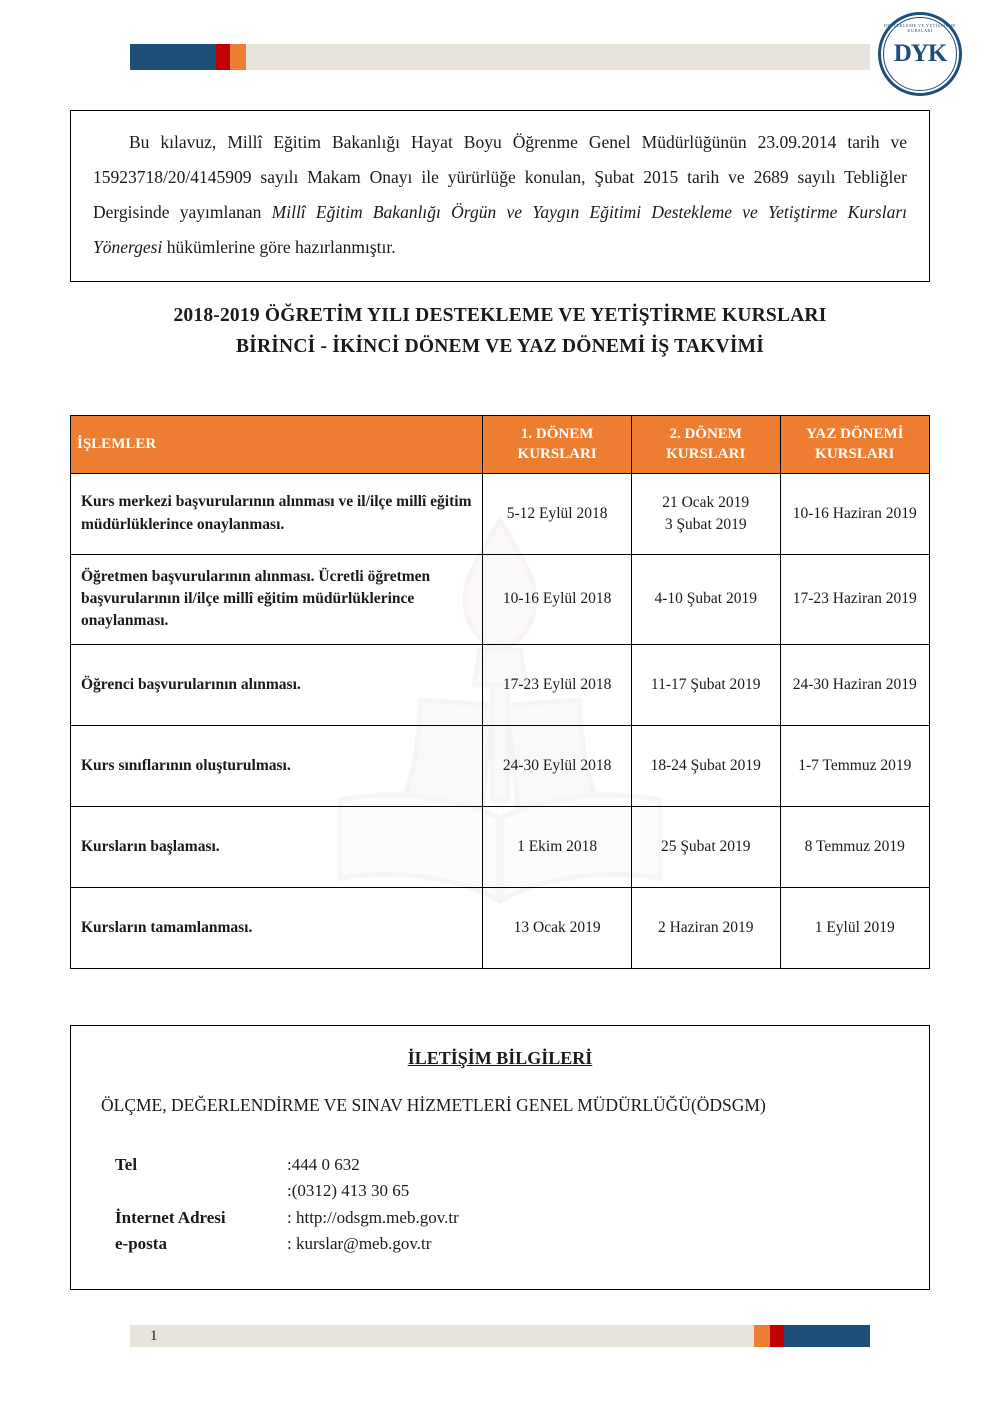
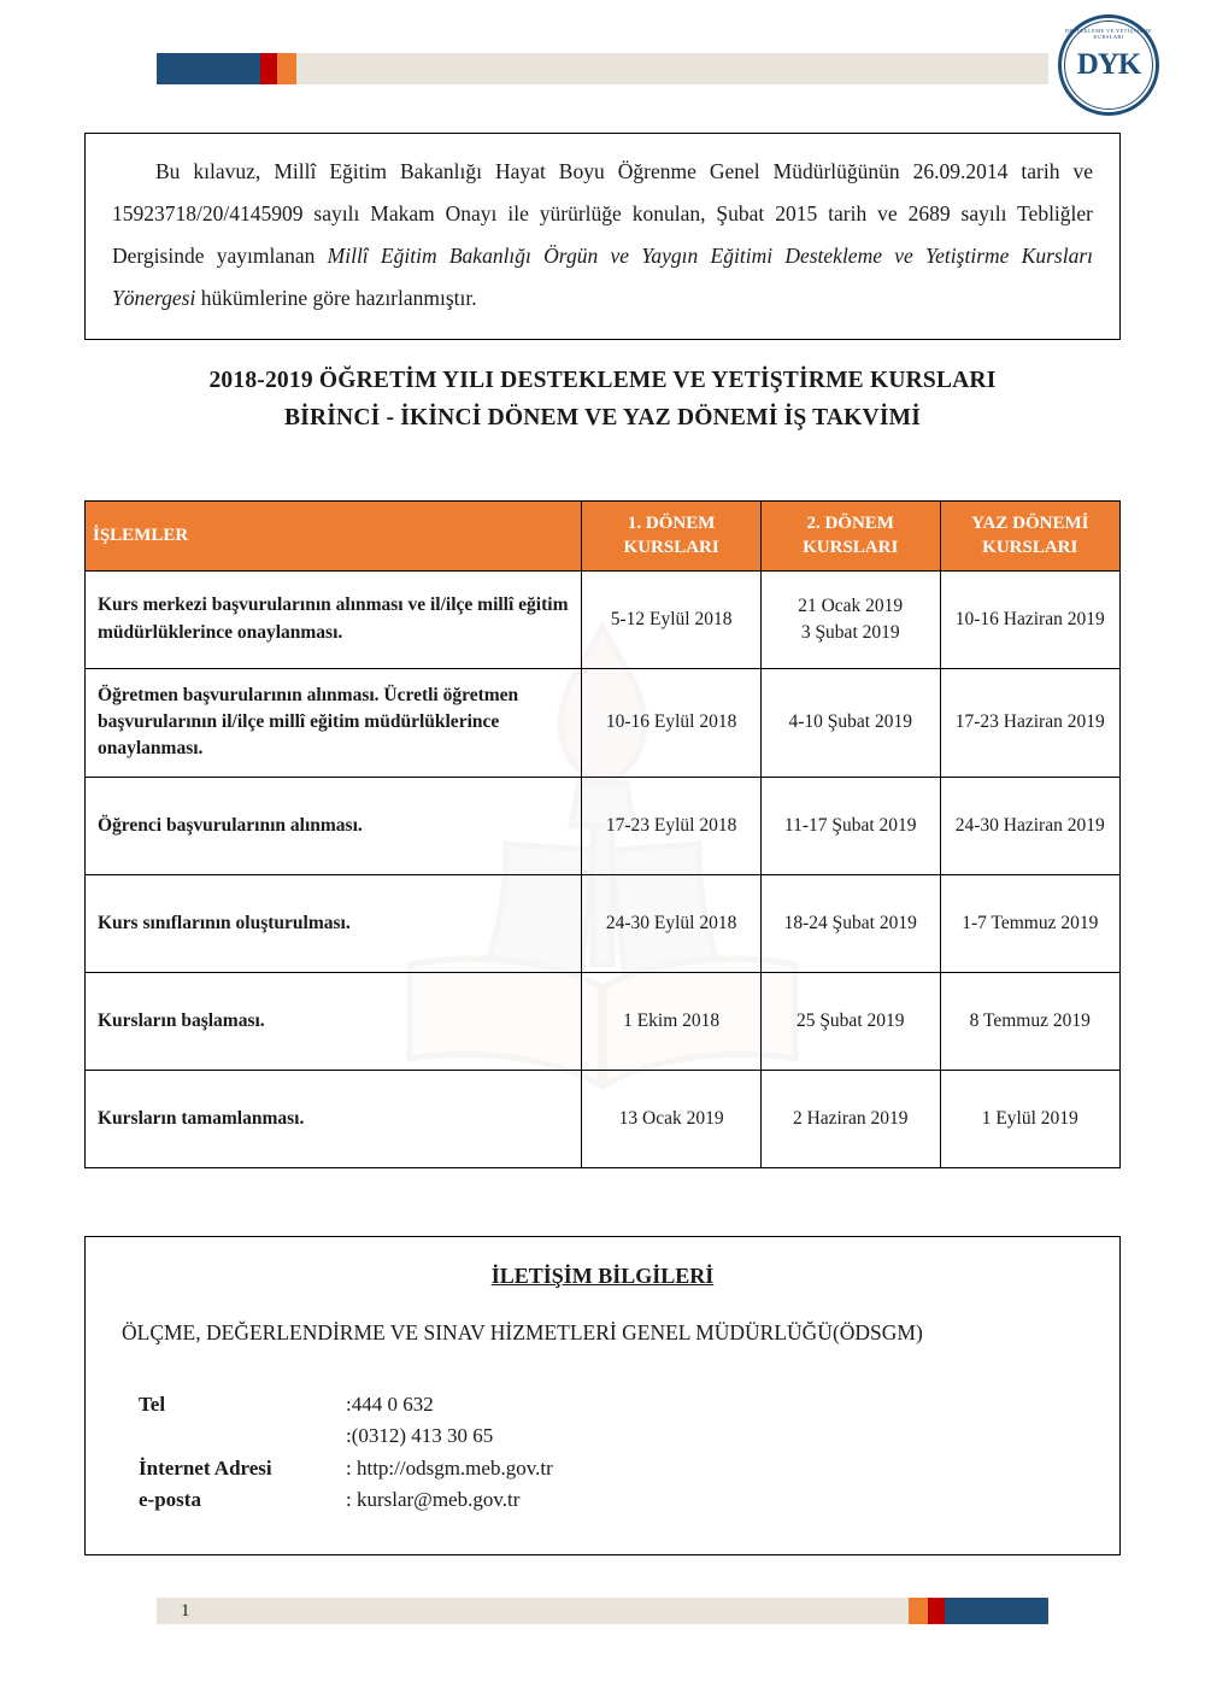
  DYK
- Bu kılavuz, Millî Eğitim Bakanlığı Hayat Boyu Öğrenme Genel Müdürlüğünün 23.09.2014 tarih ve 15923718/20/4145909 sayılı Makam Onayı ile yürürlüğe konulan, Şubat 2015 tarih ve 2689 sayılı Tebliğler Dergisinde yayımlanan Millî Eğitim Bakanlığı Örgün ve Yaygın Eğitimi Destekleme ve Yetiştirme Kursları Yönergesi hükümlerine göre hazırlanmıştır.
+ Bu kılavuz, Millî Eğitim Bakanlığı Hayat Boyu Öğrenme Genel Müdürlüğünün 26.09.2014 tarih ve 15923718/20/4145909 sayılı Makam Onayı ile yürürlüğe konulan, Şubat 2015 tarih ve 2689 sayılı Tebliğler Dergisinde yayımlanan Millî Eğitim Bakanlığı Örgün ve Yaygın Eğitimi Destekleme ve Yetiştirme Kursları Yönergesi hükümlerine göre hazırlanmıştır.
  2018-2019 ÖĞRETİM YILI DESTEKLEME VE YETİŞTİRME KURSLARI
  BİRİNCİ - İKİNCİ DÖNEM VE YAZ DÖNEMİ İŞ TAKVİMİ
  İŞLEMLER	1. DÖNEM KURSLARI	2. DÖNEM KURSLARI	YAZ DÖNEMİ KURSLARI
  Kurs merkezi başvurularının alınması ve il/ilçe millî eğitim müdürlüklerince onaylanması.	5-12 Eylül 2018	21 Ocak 2019 3 Şubat 2019	10-16 Haziran 2019
  Öğretmen başvurularının alınması. Ücretli öğretmen başvurularının il/ilçe millî eğitim müdürlüklerince onaylanması.	10-16 Eylül 2018	4-10 Şubat 2019	17-23 Haziran 2019
  Öğrenci başvurularının alınması.	17-23 Eylül 2018	11-17 Şubat 2019	24-30 Haziran 2019
  Kurs sınıflarının oluşturulması.	24-30 Eylül 2018	18-24 Şubat 2019	1-7 Temmuz 2019
  Kursların başlaması.	1 Ekim 2018	25 Şubat 2019	8 Temmuz 2019
  Kursların tamamlanması.	13 Ocak 2019	2 Haziran 2019	1 Eylül 2019
  İLETİŞİM BİLGİLERİ
  ÖLÇME, DEĞERLENDİRME VE SINAV HİZMETLERİ GENEL MÜDÜRLÜĞÜ(ÖDSGM)
  Tel
  :444 0 632
  :(0312) 413 30 65
  İnternet Adresi
  : http://odsgm.meb.gov.tr
  e-posta
  : kurslar@meb.gov.tr
  1
